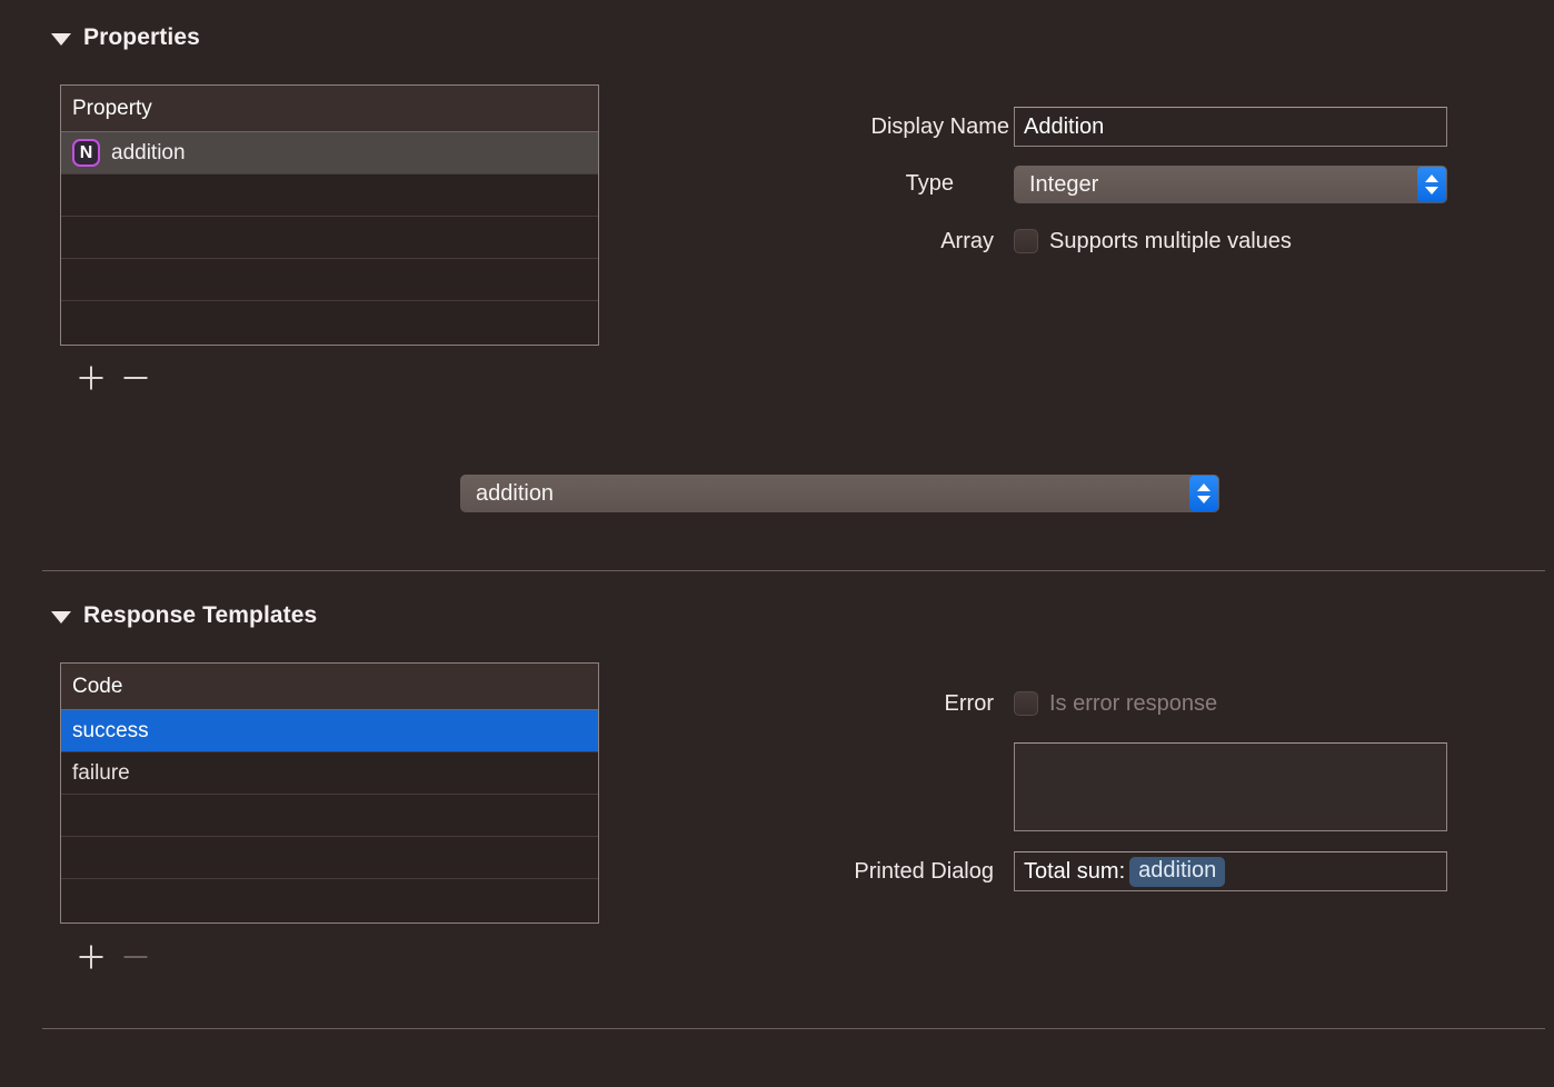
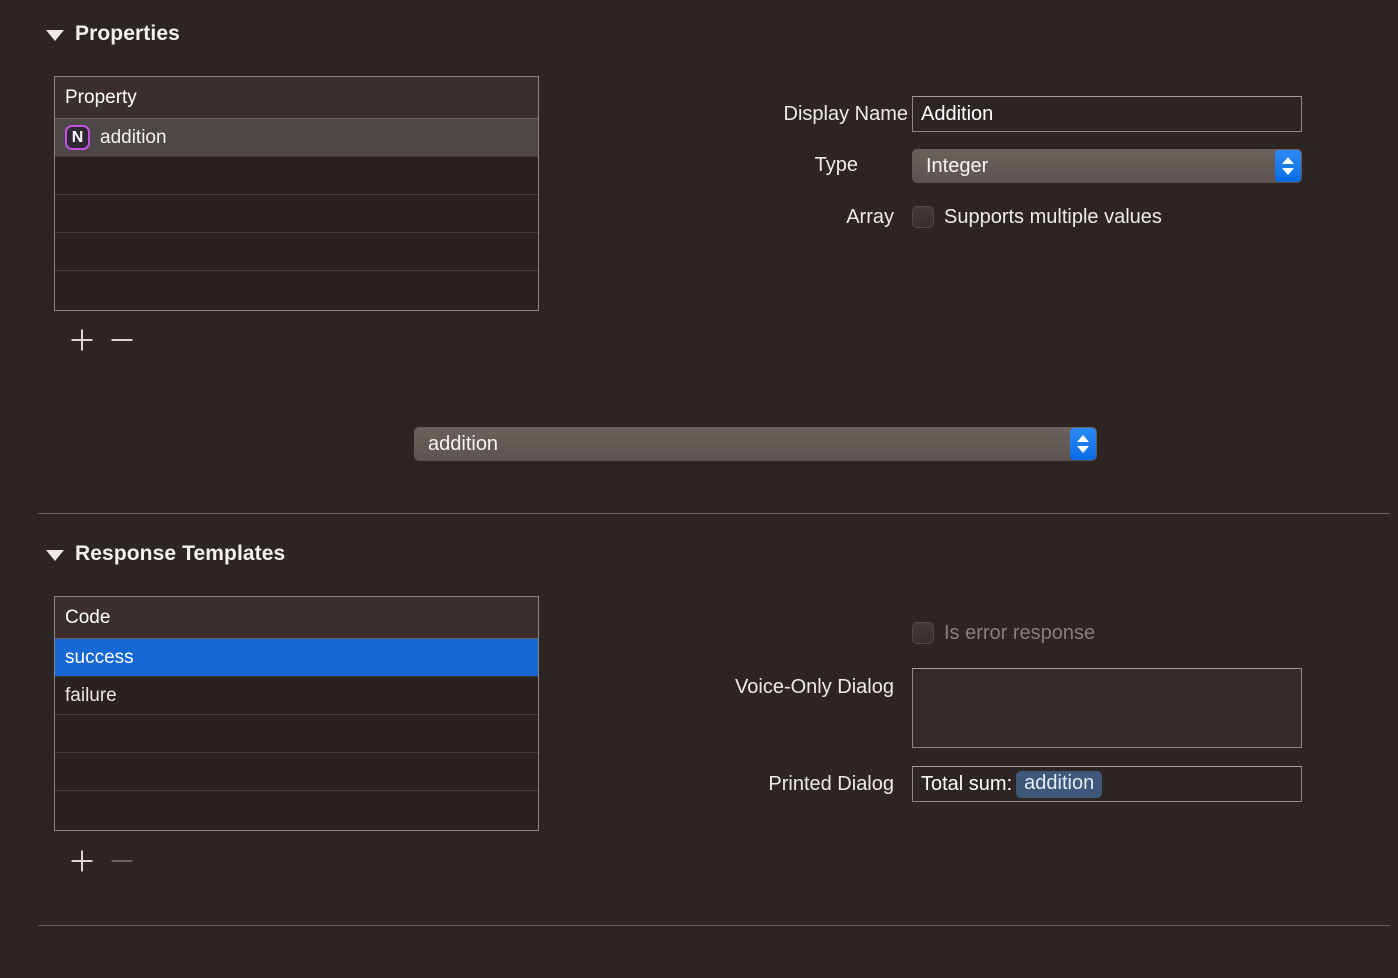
  Properties
  Property
  N
  addition
  Display Name
  Addition
  Type
  Integer
  Array
  Supports multiple values
  addition
  Response Templates
  Code
  success
  failure
- Error
  Is error response
+ Voice-Only Dialog
  Printed Dialog
  Total sum:
  addition
